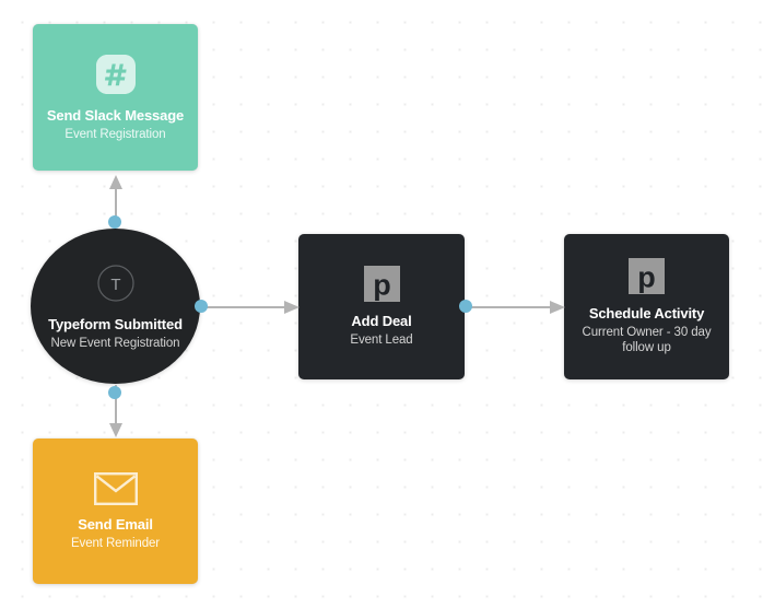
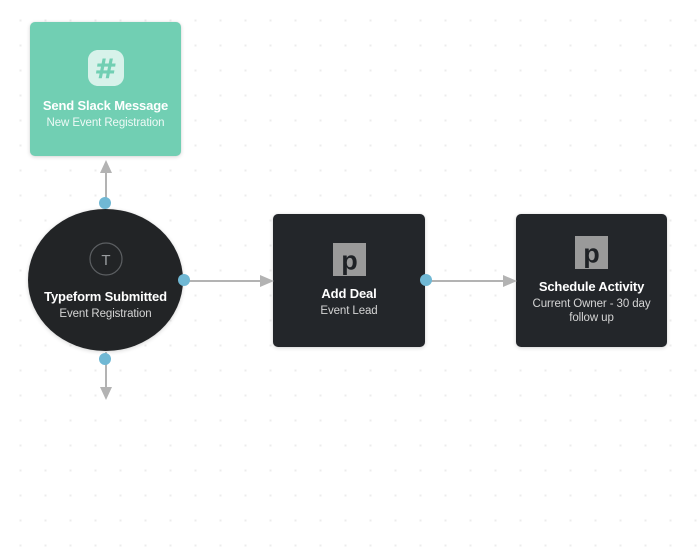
  Send Slack Message
- Event Registration
+ New Event Registration
  T
  Typeform Submitted
- New Event Registration
+ Event Registration
  p
  Add Deal
  Event Lead
  p
  Schedule Activity
  Current Owner - 30 day follow up
- Send Email
- Event Reminder
